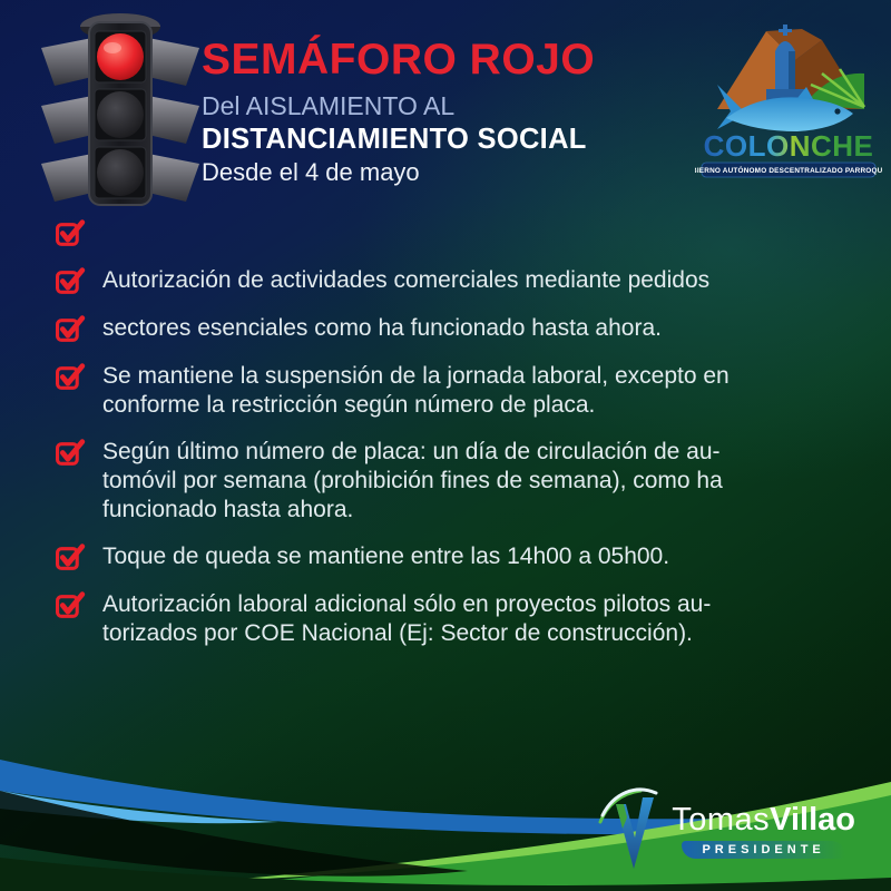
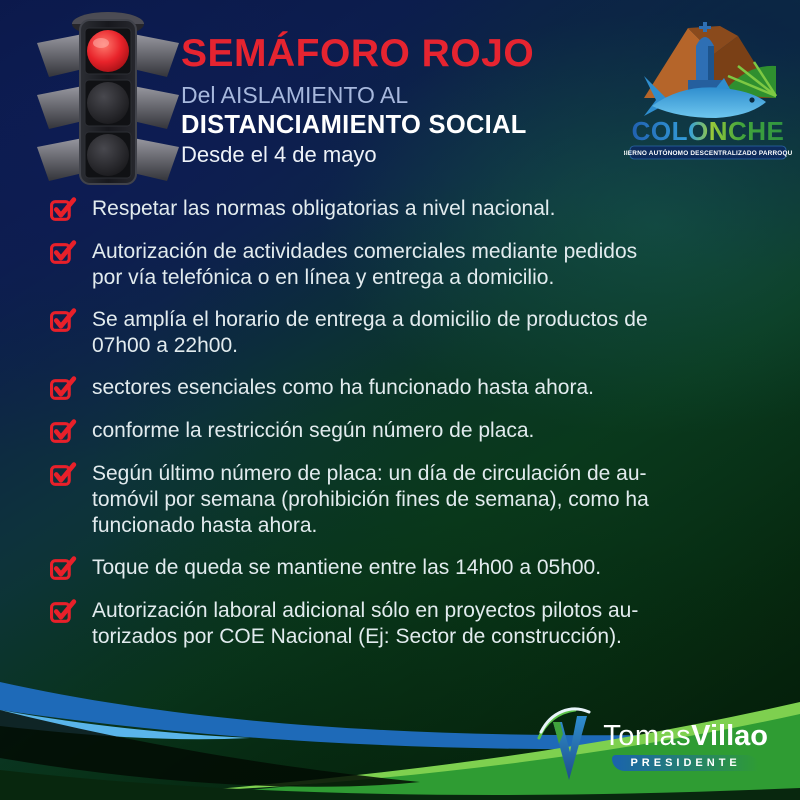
  SEMÁFORO ROJO
  Del AISLAMIENTO AL
  DISTANCIAMIENTO SOCIAL
  Desde el 4 de mayo
  COLONCHE
+ Respetar las normas obligatorias a nivel nacional.
  Autorización de actividades comerciales mediante pedidos
+ por vía telefónica o en línea y entrega a domicilio.
+ Se amplía el horario de entrega a domicilio de productos de
+ 07h00 a 22h00.
  sectores esenciales como ha funcionado hasta ahora.
- Se mantiene la suspensión de la jornada laboral, excepto en
  conforme la restricción según número de placa.
  Según último número de placa: un día de circulación de au-
  tomóvil por semana (prohibición fines de semana), como ha
  funcionado hasta ahora.
  Toque de queda se mantiene entre las 14h00 a 05h00.
  Autorización laboral adicional sólo en proyectos pilotos au-
  torizados por COE Nacional (Ej: Sector de construcción).
  TomasVillao
  PRESIDENTE
